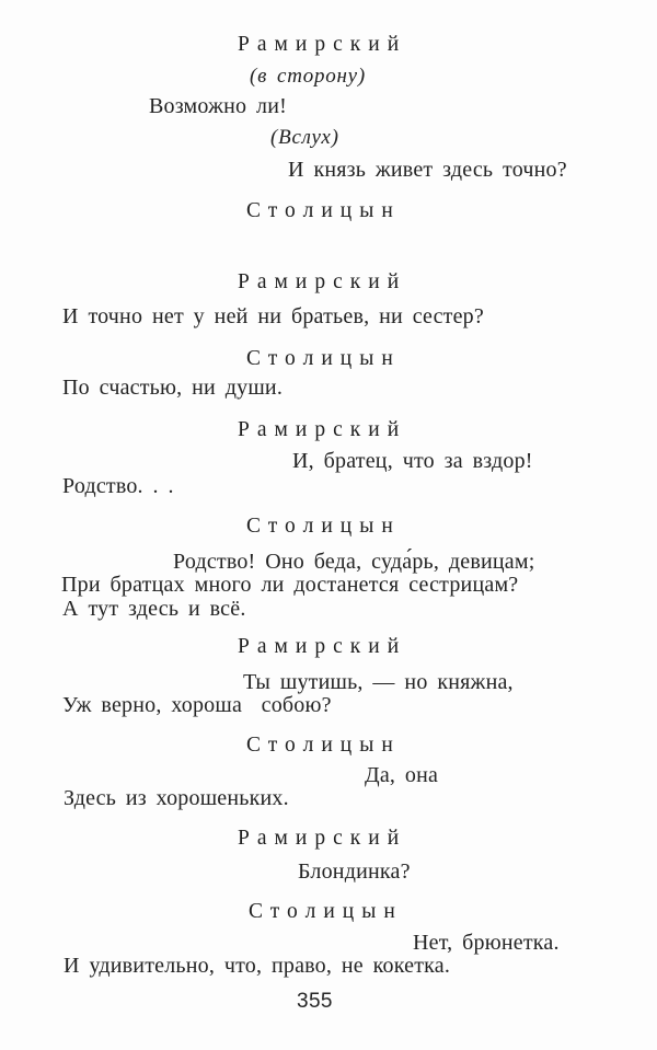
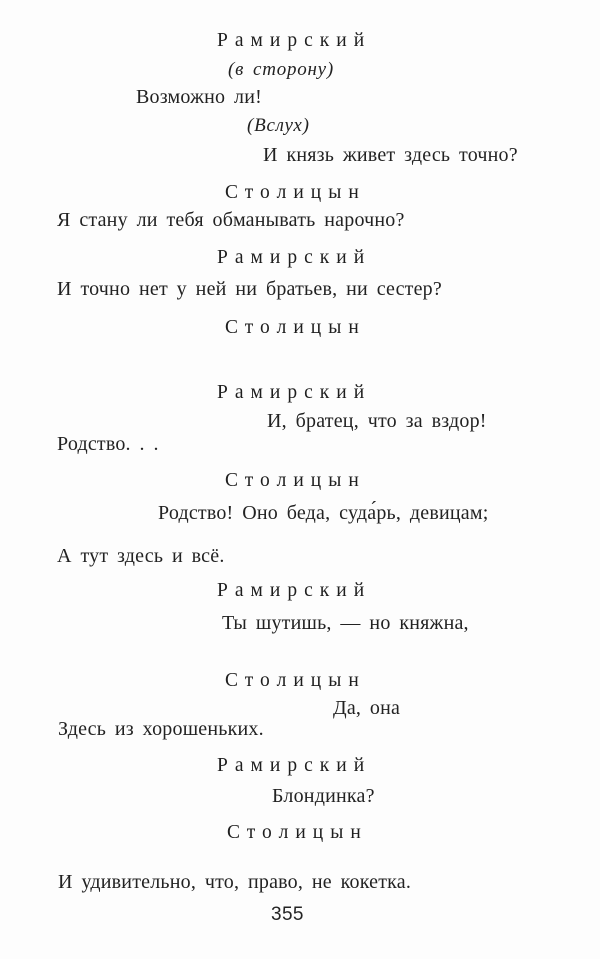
  Рамирский
  (в сторону)
  Возможно ли!
  (Вслух)
  И князь живет здесь точно?
  Столицын
+ Я стану ли тебя обманывать нарочно?
  Рамирский
  И точно нет у ней ни братьев, ни сестер?
  Столицын
- По счастью, ни души.
  Рамирский
  И, братец, что за вздор!
  Родство. . .
  Столицын
  Родство! Оно беда, суда́рь, девицам;
- При братцах много ли достанется сестрицам?
  А тут здесь и всё.
  Рамирский
  Ты шутишь, — но княжна,
- Уж верно, хороша собою?
  Столицын
  Да, она
  Здесь из хорошеньких.
  Рамирский
  Блондинка?
  Столицын
- Нет, брюнетка.
  И удивительно, что, право, не кокетка.
  355
